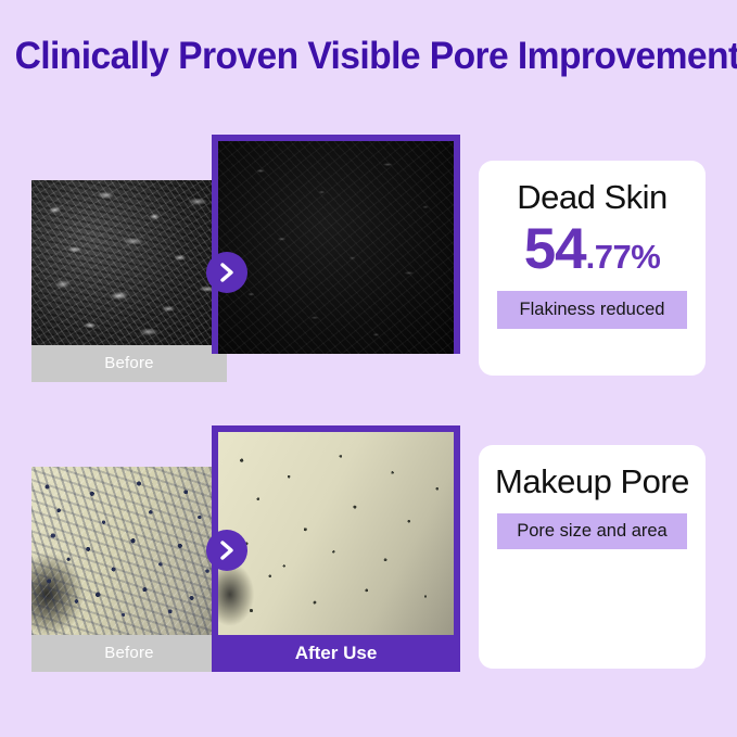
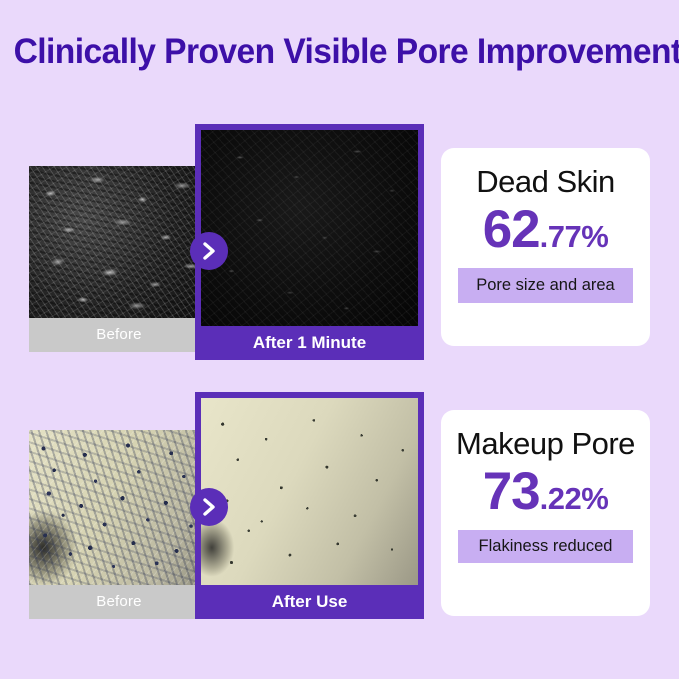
  Clinically Proven Visible Pore Improvement
  Before
+ After 1 Minute
  Before
  After Use
  Dead Skin
- 54.77%
+ 62.77%
- Flakiness reduced
+ Pore size and area
  Makeup Pore
+ 73.22%
- Pore size and area
+ Flakiness reduced
